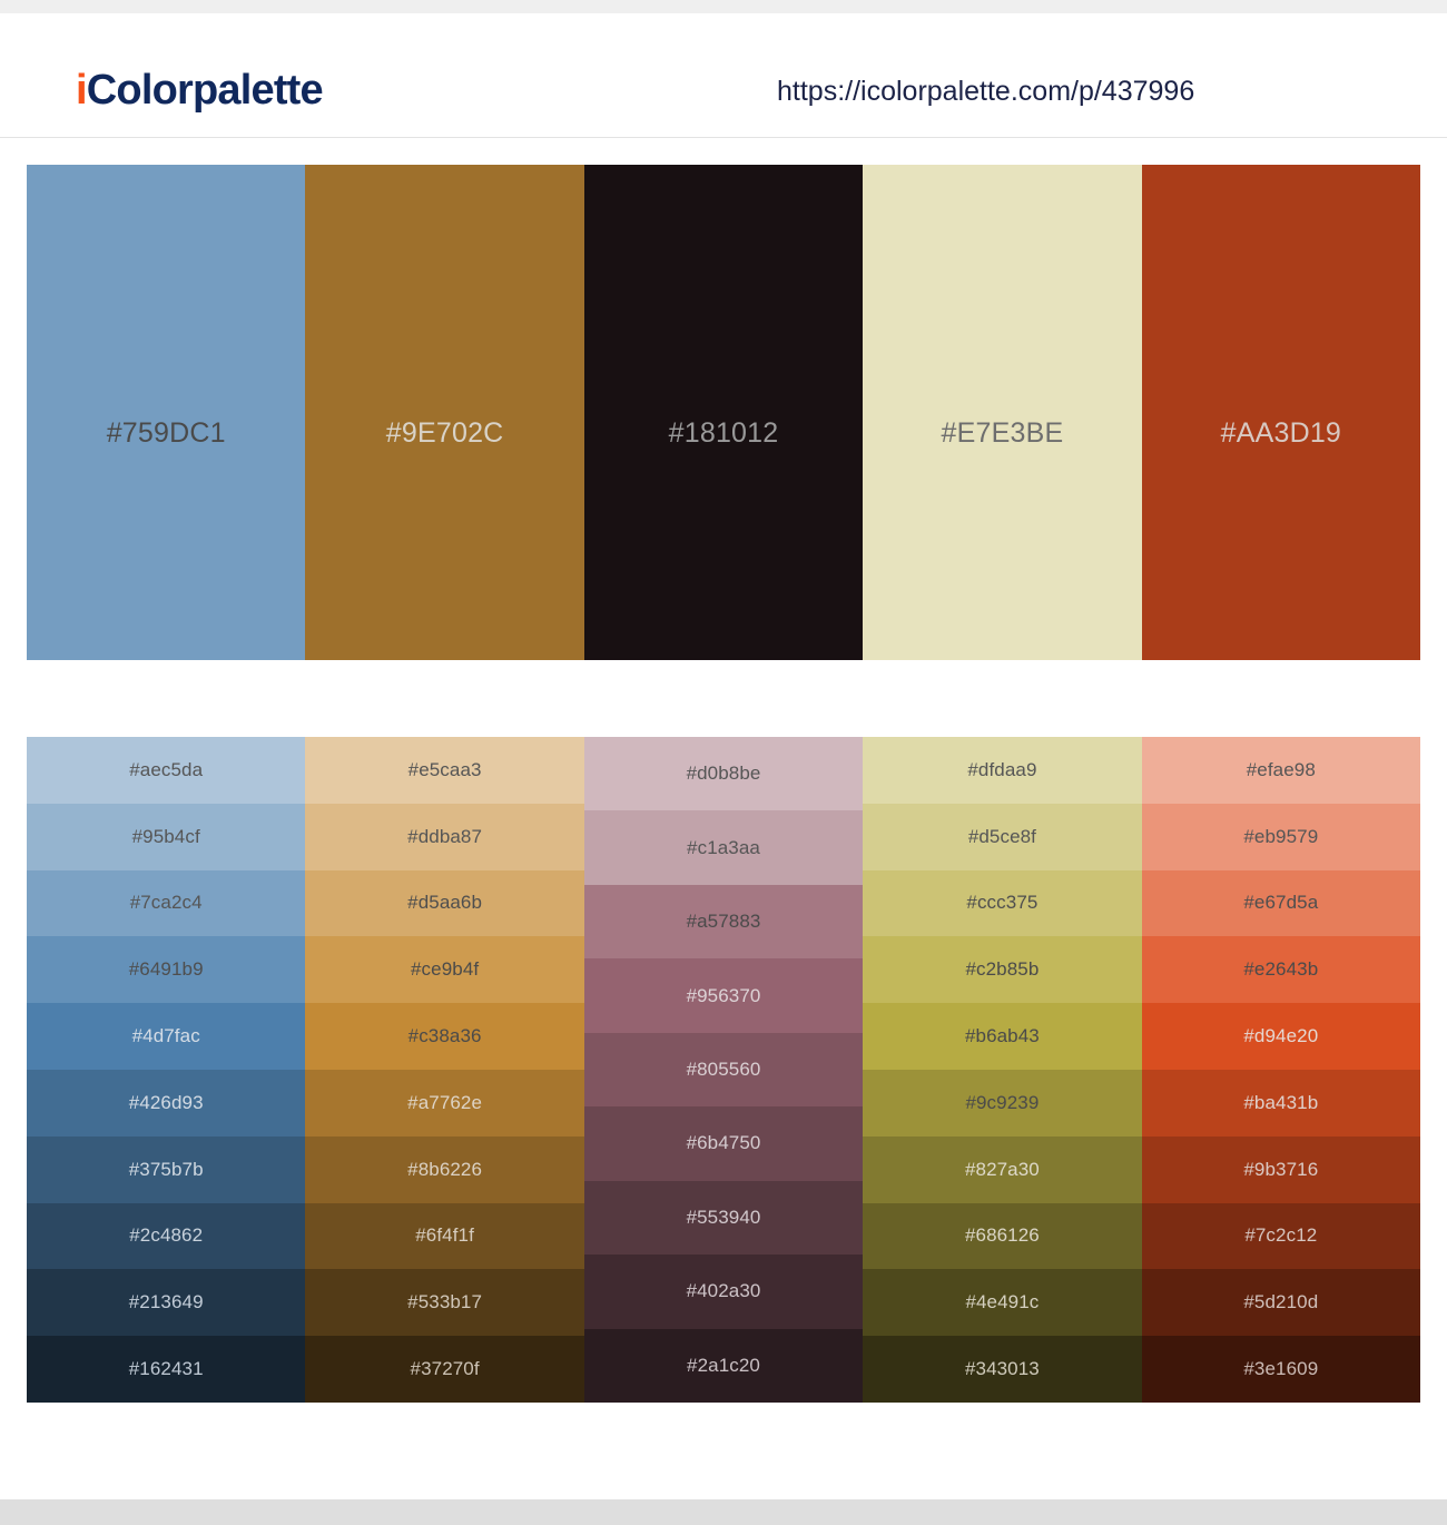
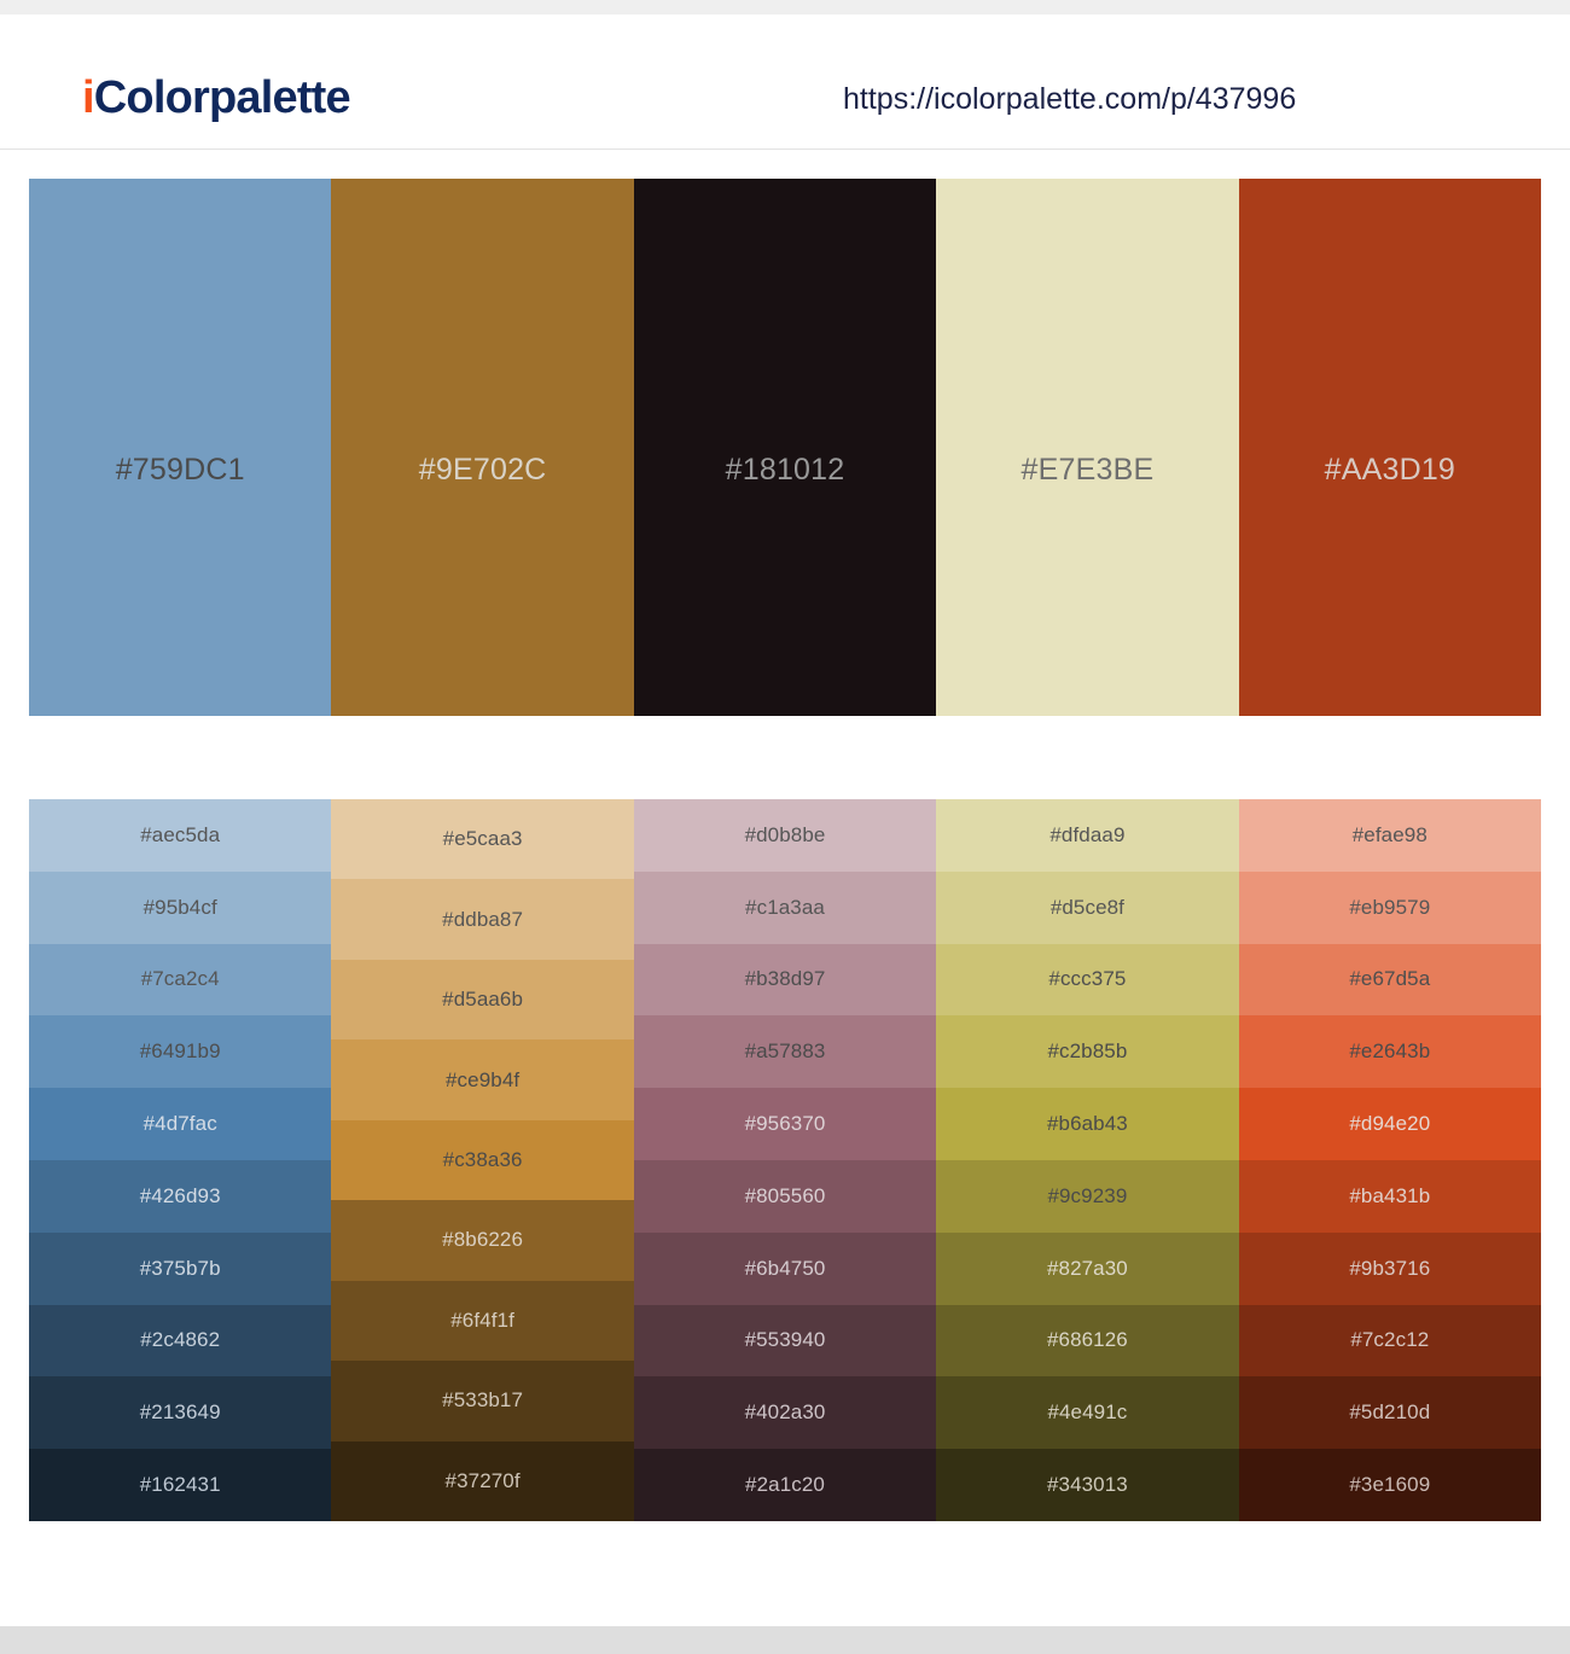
  iColorpalette
  https://icolorpalette.com/p/437996
  #759DC1
  #9E702C
  #181012
  #E7E3BE
  #AA3D19
  #aec5da
  #95b4cf
  #7ca2c4
  #6491b9
  #4d7fac
  #426d93
  #375b7b
  #2c4862
  #213649
  #162431
  #e5caa3
  #ddba87
  #d5aa6b
  #ce9b4f
  #c38a36
- #a7762e
  #8b6226
  #6f4f1f
  #533b17
  #37270f
  #d0b8be
  #c1a3aa
+ #b38d97
  #a57883
  #956370
  #805560
  #6b4750
  #553940
  #402a30
  #2a1c20
  #dfdaa9
  #d5ce8f
  #ccc375
  #c2b85b
  #b6ab43
  #9c9239
  #827a30
  #686126
  #4e491c
  #343013
  #efae98
  #eb9579
  #e67d5a
  #e2643b
  #d94e20
  #ba431b
  #9b3716
  #7c2c12
  #5d210d
  #3e1609
